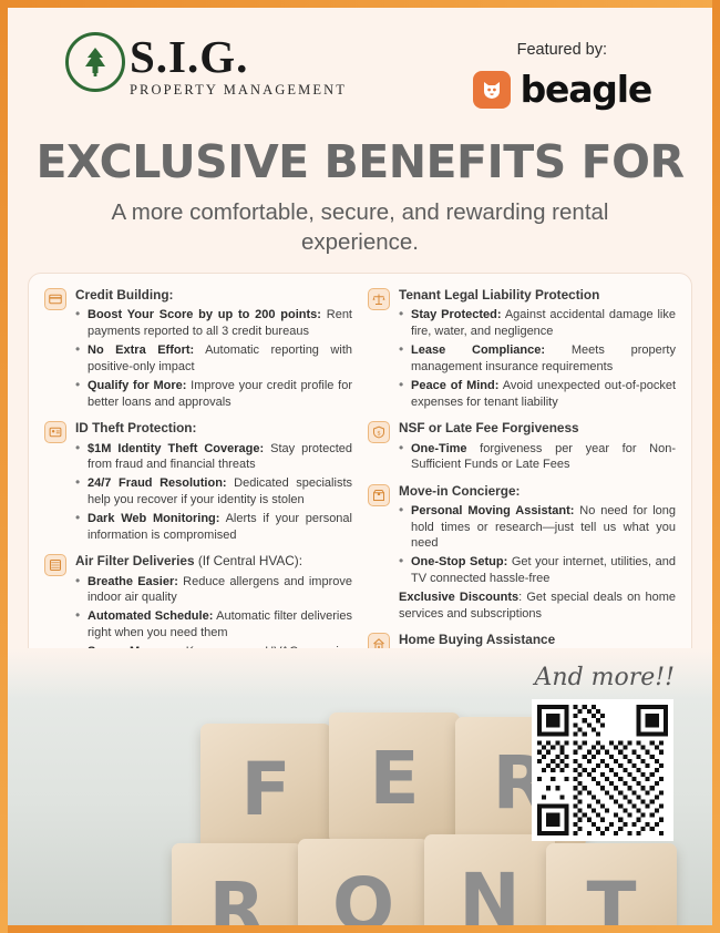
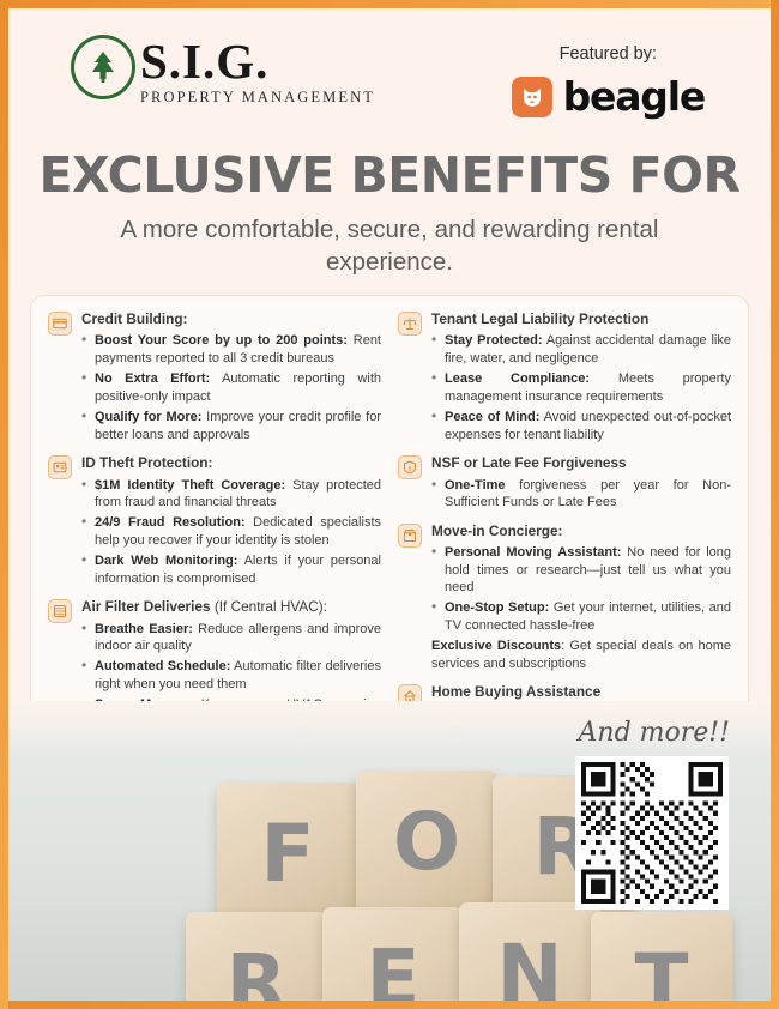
  S.I.G.
  PROPERTY MANAGEMENT
  Featured by:
  beagle
  EXCLUSIVE BENEFITS FOR
  A more comfortable, secure, and rewarding rental experience.
  Credit Building:
  Boost Your Score by up to 200 points: Rent payments reported to all 3 credit bureaus
  No Extra Effort: Automatic reporting with positive-only impact
  Qualify for More: Improve your credit profile for better loans and approvals
  ID Theft Protection:
  $1M Identity Theft Coverage: Stay protected from fraud and financial threats
- 24/7 Fraud Resolution: Dedicated specialists help you recover if your identity is stolen
+ 24/9 Fraud Resolution: Dedicated specialists help you recover if your identity is stolen
  Dark Web Monitoring: Alerts if your personal information is compromised
  Air Filter Deliveries (If Central HVAC):
  Breathe Easier: Reduce allergens and improve indoor air quality
  Automated Schedule: Automatic filter deliveries right when you need them
  Tenant Legal Liability Protection
  Stay Protected: Against accidental damage like fire, water, and negligence
  Lease Compliance: Meets property management insurance requirements
  Peace of Mind: Avoid unexpected out-of-pocket expenses for tenant liability
  NSF or Late Fee Forgiveness
  One-Time forgiveness per year for Non-Sufficient Funds or Late Fees
  Move-in Concierge:
  Personal Moving Assistant: No need for long hold times or research—just tell us what you need
  One-Stop Setup: Get your internet, utilities, and TV connected hassle-free
  Exclusive Discounts: Get special deals on home services and subscriptions
  Home Buying Assistance
  F
- E
+ O
  R
  R
- O
+ E
  N
  T
  And more!!
